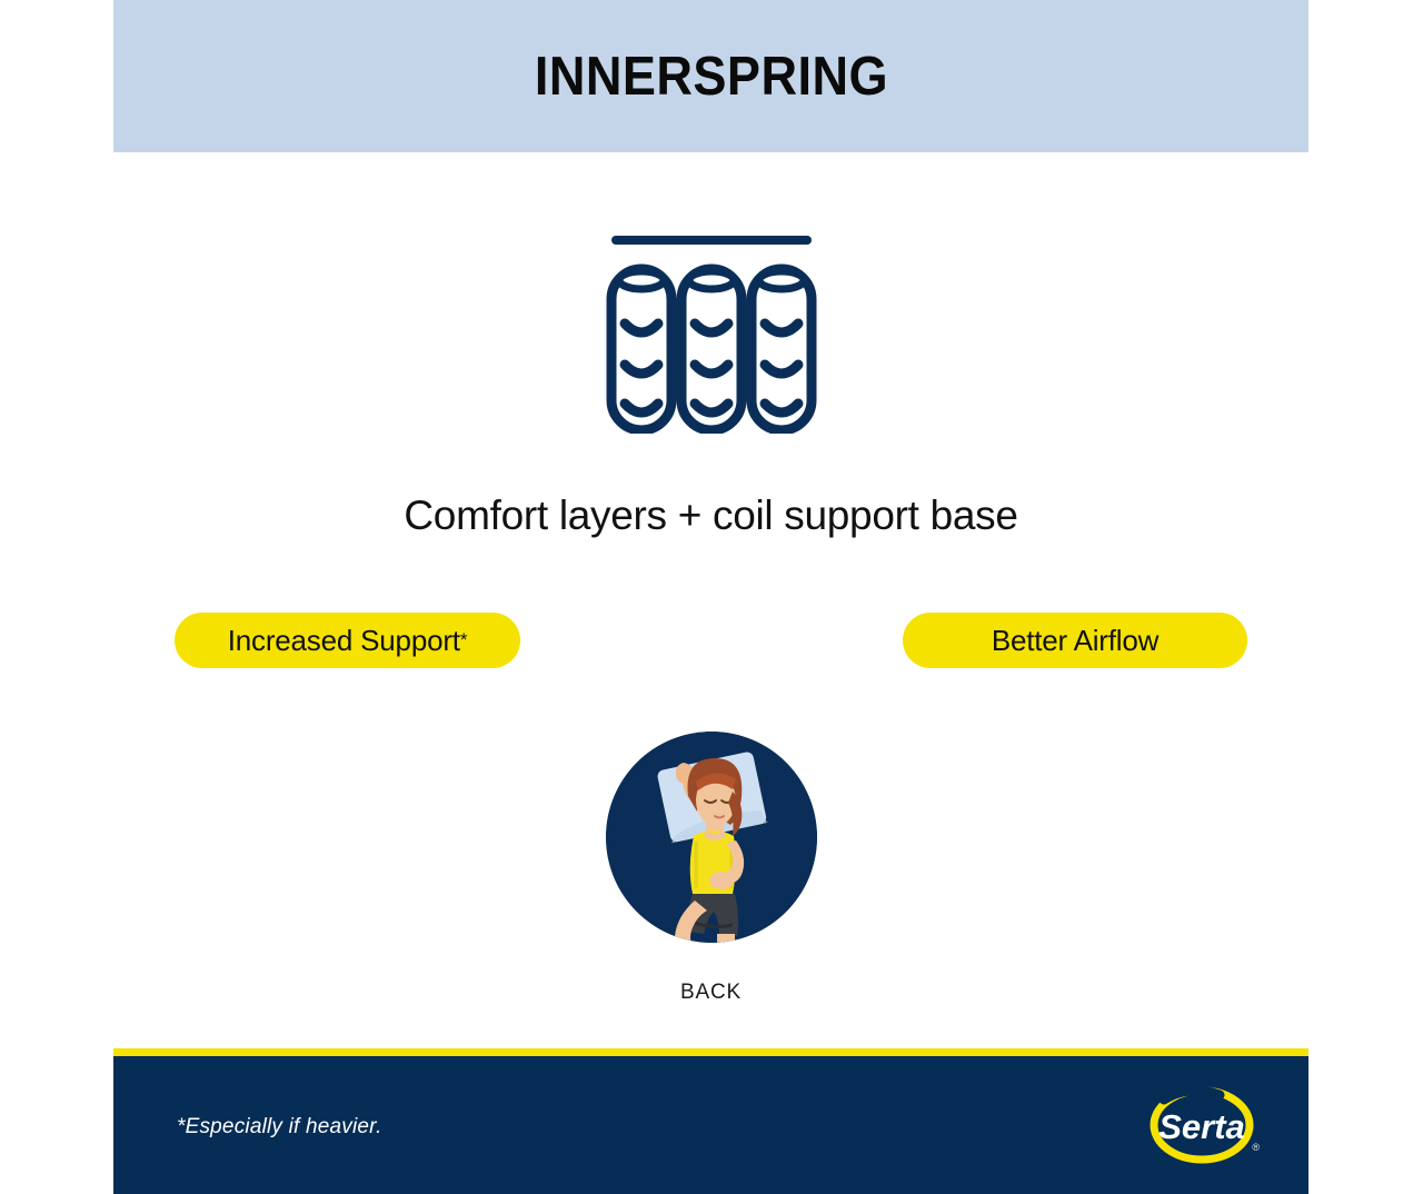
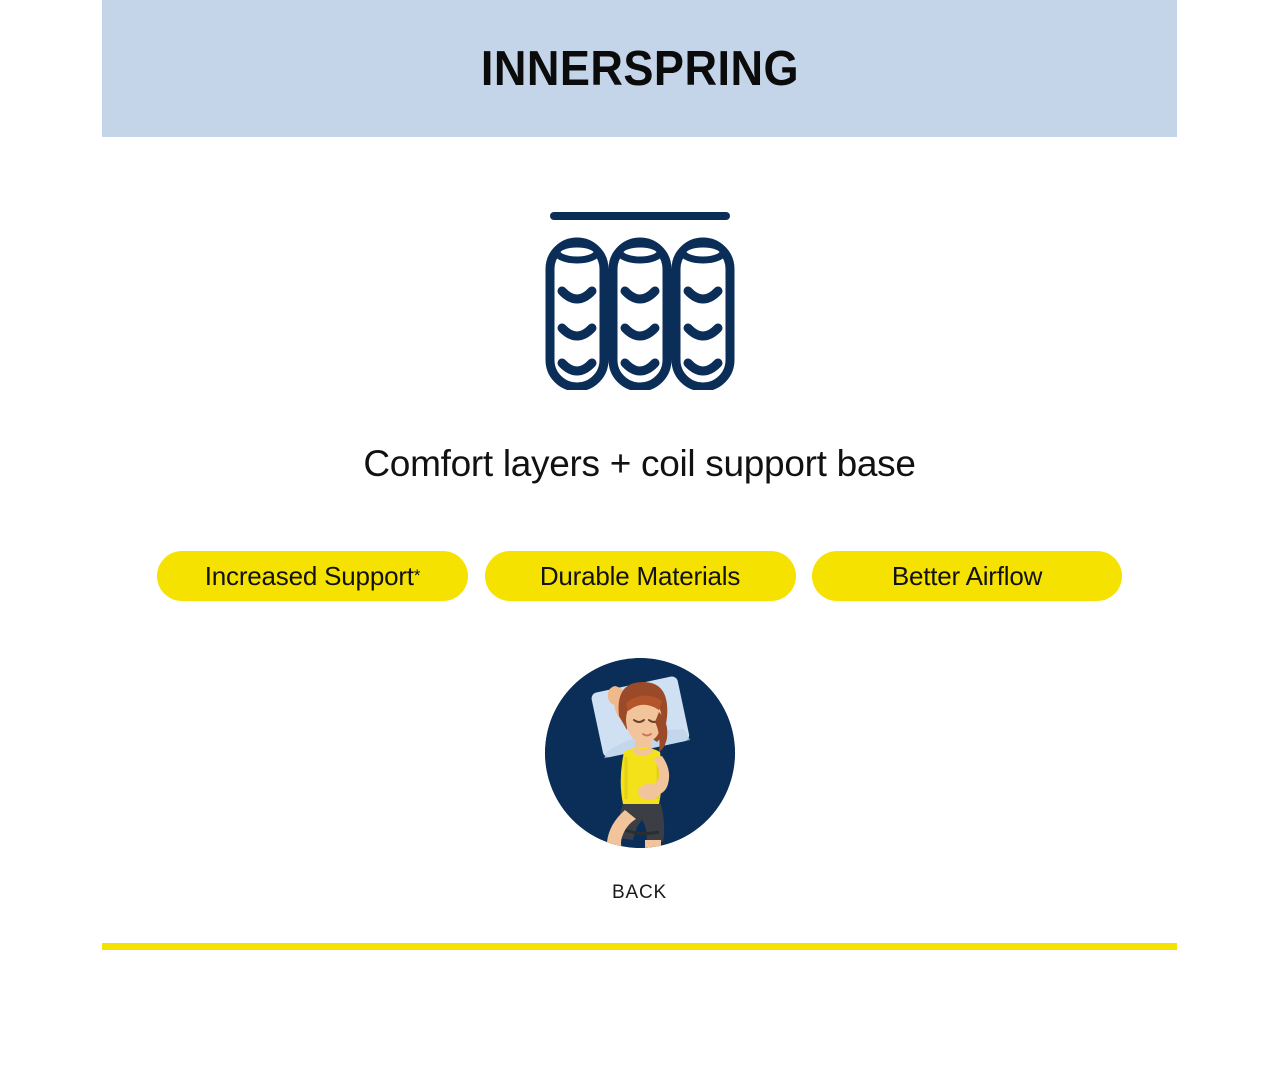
  INNERSPRING
  Comfort layers + coil support base
  Increased Support
  *
+ Durable Materials
  Better Airflow
  BACK
- *Especially if heavier.
- Serta
- ®
